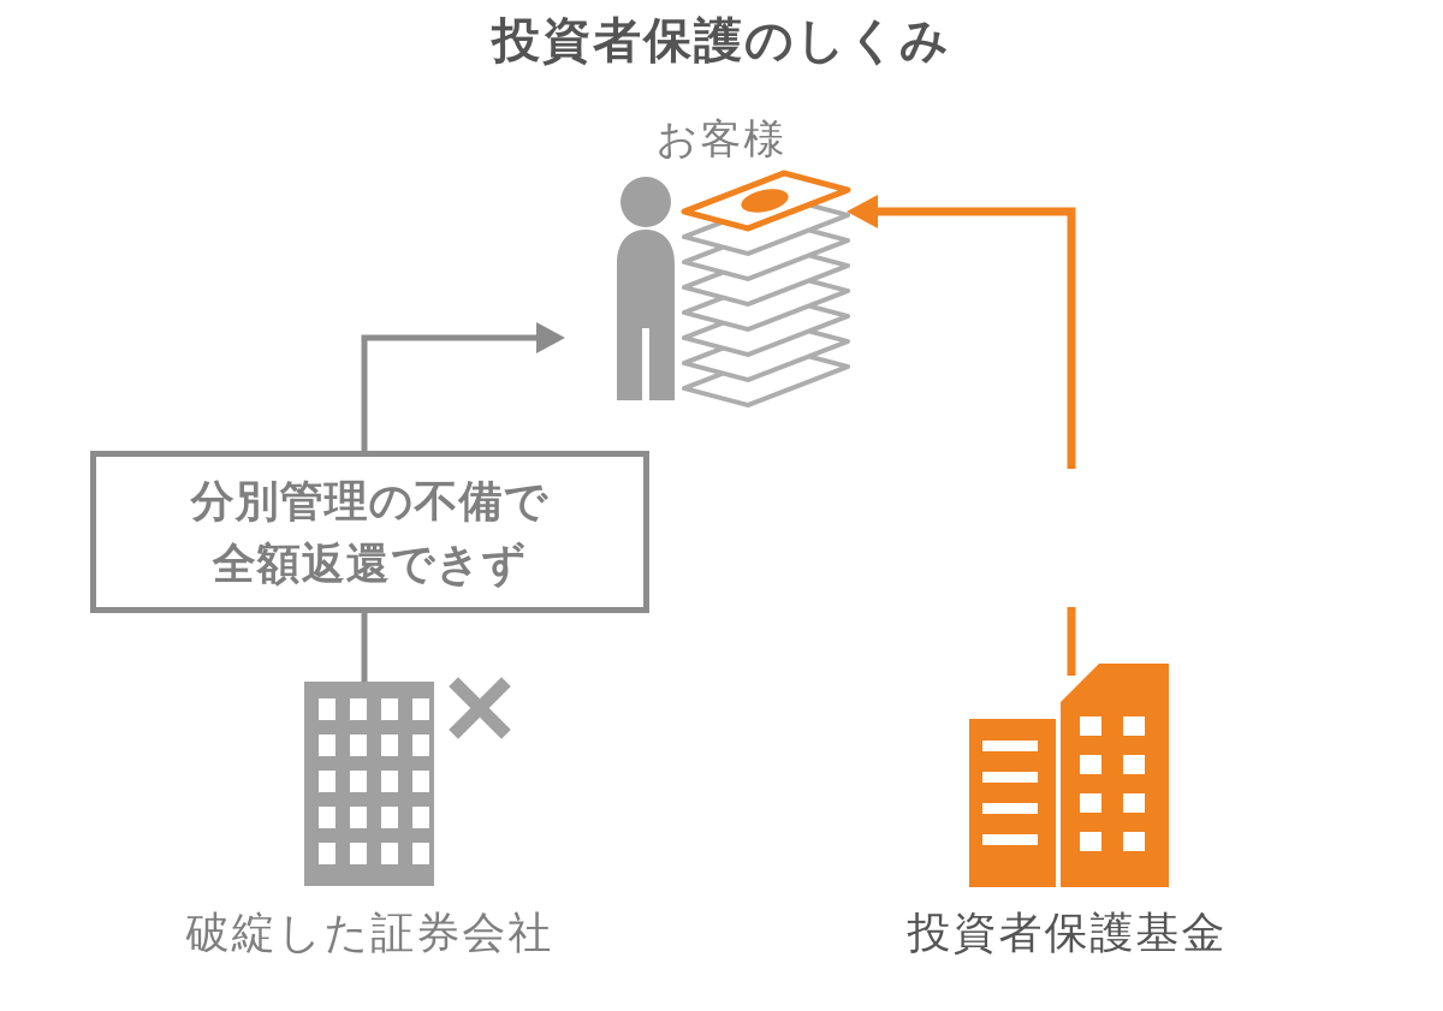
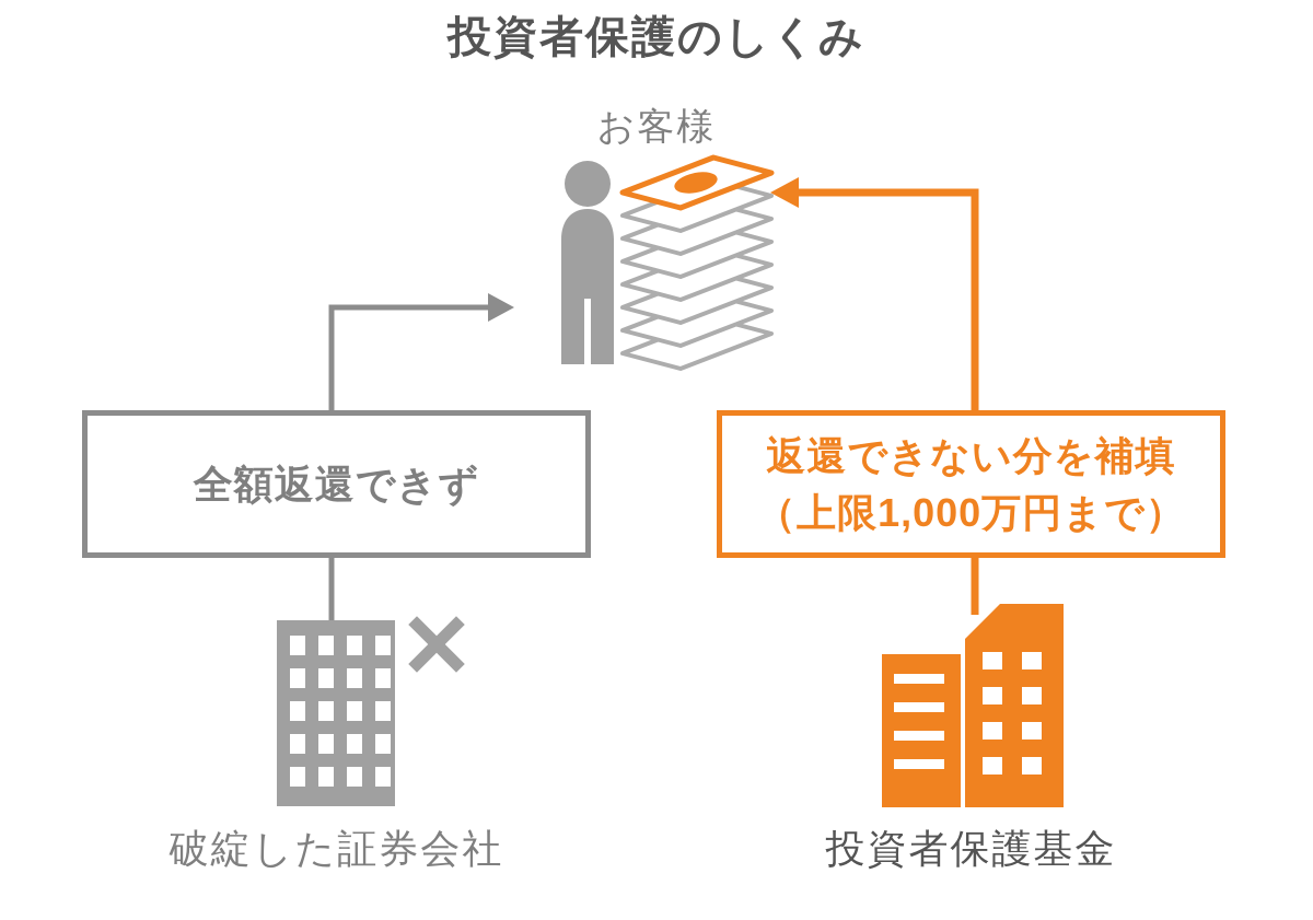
  投資者保護のしくみ
  お客様
- 分別管理の不備で
  全額返還できず
+ 返還できない分を補填
+ （上限1,000万円まで）
  破綻した証券会社
  投資者保護基金
